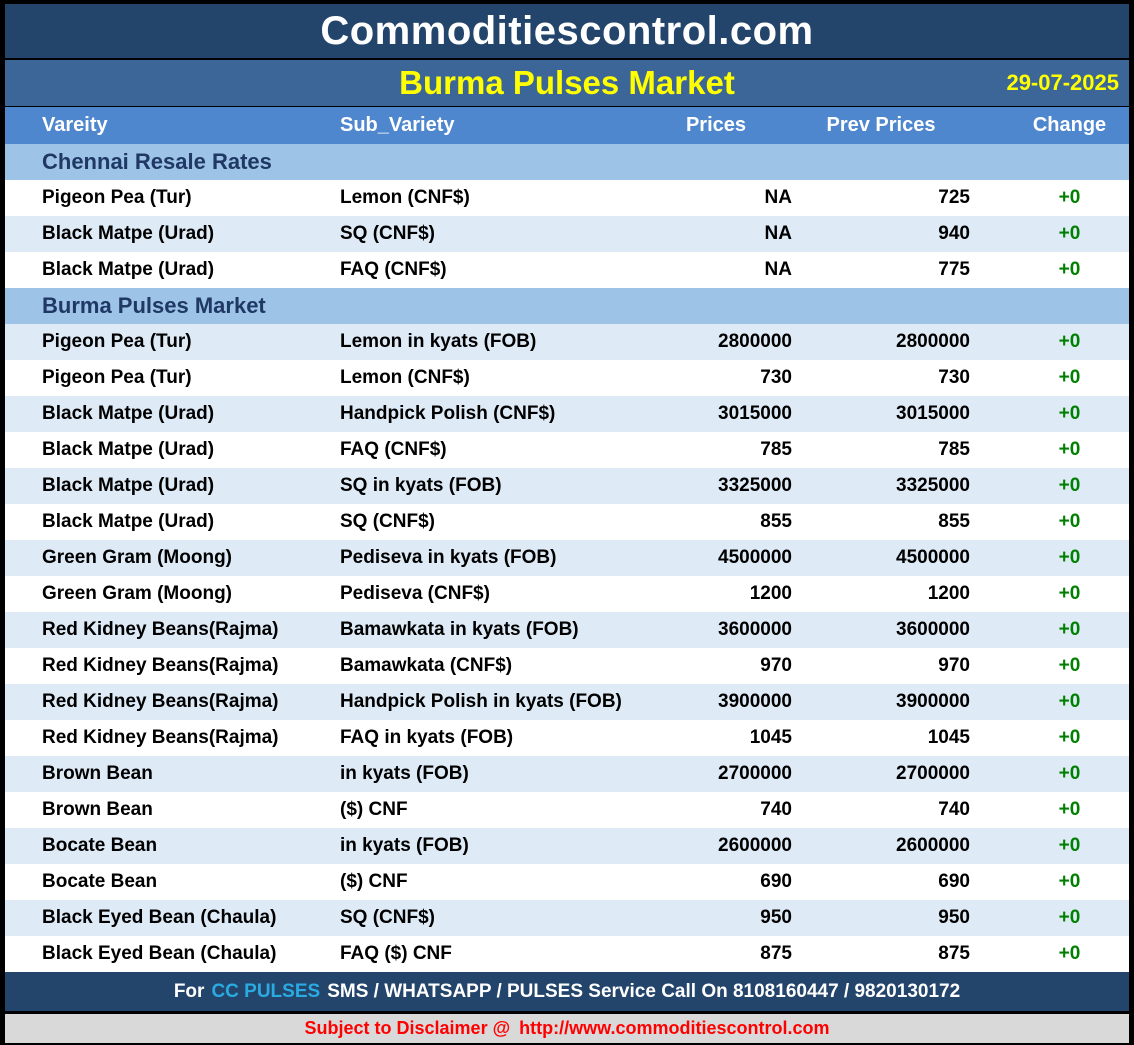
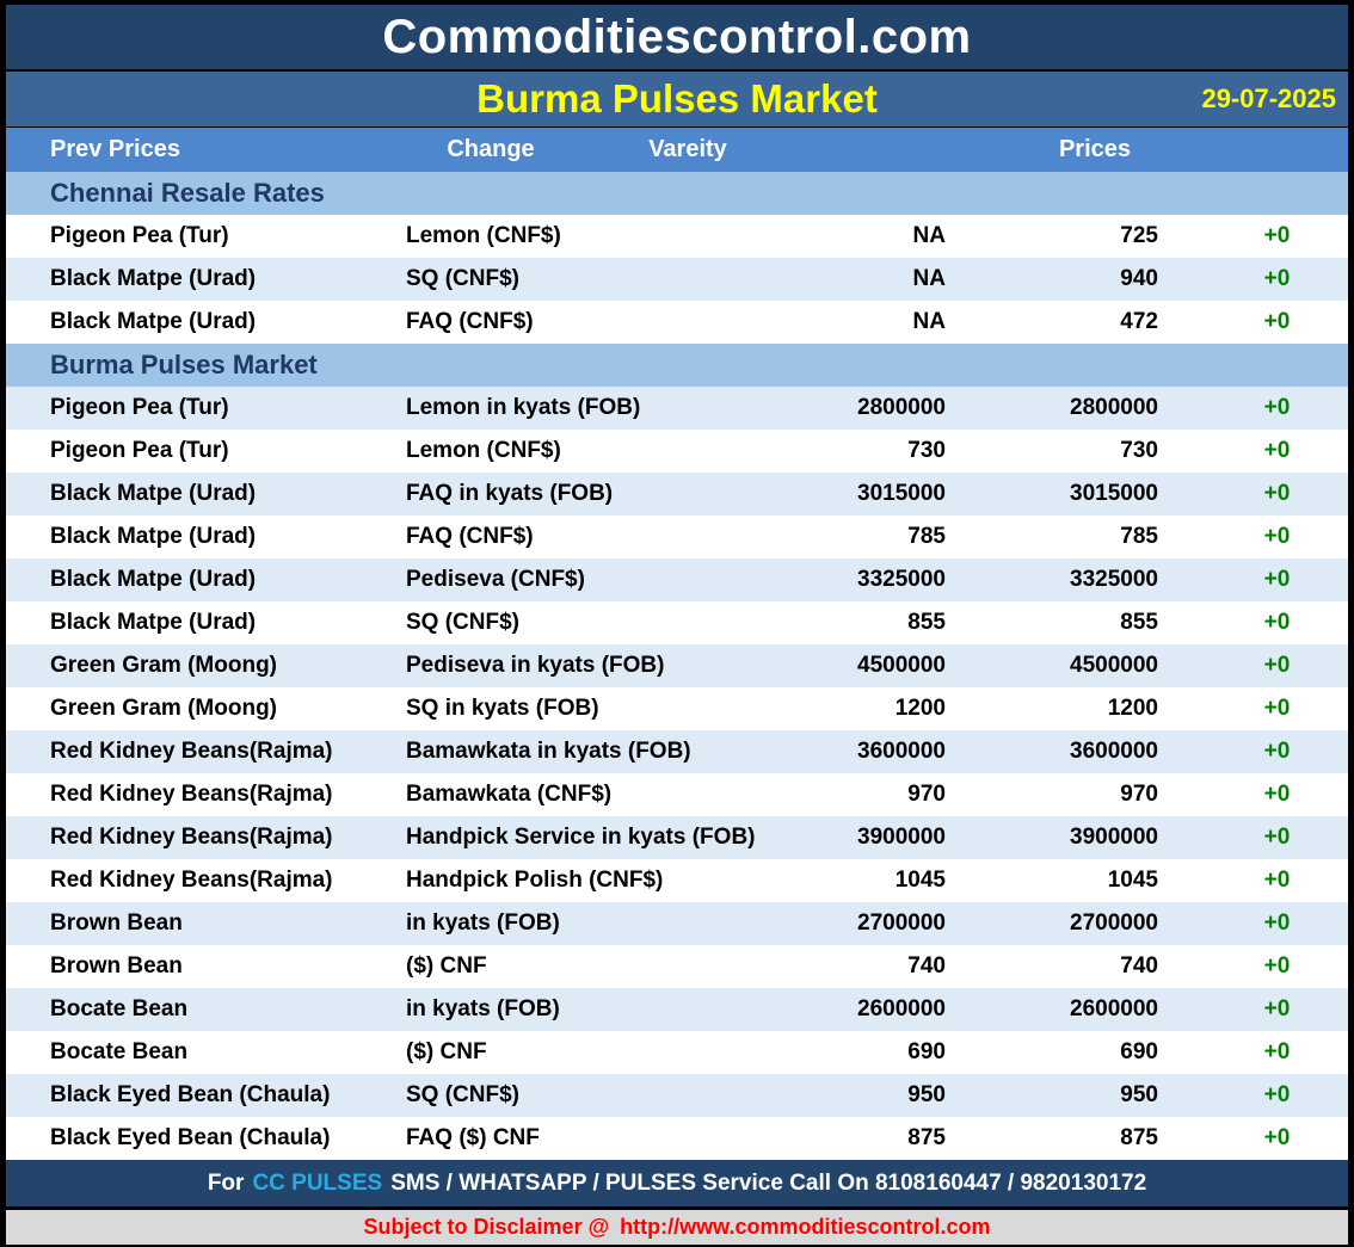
  Commoditiescontrol.com
  Burma Pulses Market
  29-07-2025
- Vareity
+ Prev Prices
- Sub_Variety
- Prices
+ Change
- Prev Prices
+ Vareity
- Change
+ Prices
  Chennai Resale Rates
  Pigeon Pea (Tur)
  Lemon (CNF$)
  NA
  725
  +0
  Black Matpe (Urad)
  SQ (CNF$)
  NA
  940
  +0
  Black Matpe (Urad)
  FAQ (CNF$)
  NA
- 775
+ 472
  +0
  Burma Pulses Market
  Pigeon Pea (Tur)
  Lemon in kyats (FOB)
  2800000
  2800000
  +0
  Pigeon Pea (Tur)
  Lemon (CNF$)
  730
  730
  +0
  Black Matpe (Urad)
- Handpick Polish (CNF$)
+ FAQ in kyats (FOB)
  3015000
  3015000
  +0
  Black Matpe (Urad)
  FAQ (CNF$)
  785
  785
  +0
  Black Matpe (Urad)
- SQ in kyats (FOB)
+ Pediseva (CNF$)
  3325000
  3325000
  +0
  Black Matpe (Urad)
  SQ (CNF$)
  855
  855
  +0
  Green Gram (Moong)
  Pediseva in kyats (FOB)
  4500000
  4500000
  +0
  Green Gram (Moong)
- Pediseva (CNF$)
+ SQ in kyats (FOB)
  1200
  1200
  +0
  Red Kidney Beans(Rajma)
  Bamawkata in kyats (FOB)
  3600000
  3600000
  +0
  Red Kidney Beans(Rajma)
  Bamawkata (CNF$)
  970
  970
  +0
  Red Kidney Beans(Rajma)
- Handpick Polish in kyats (FOB)
+ Handpick Service in kyats (FOB)
  3900000
  3900000
  +0
  Red Kidney Beans(Rajma)
- FAQ in kyats (FOB)
+ Handpick Polish (CNF$)
  1045
  1045
  +0
  Brown Bean
  in kyats (FOB)
  2700000
  2700000
  +0
  Brown Bean
  ($) CNF
  740
  740
  +0
  Bocate Bean
  in kyats (FOB)
  2600000
  2600000
  +0
  Bocate Bean
  ($) CNF
  690
  690
  +0
  Black Eyed Bean (Chaula)
  SQ (CNF$)
  950
  950
  +0
  Black Eyed Bean (Chaula)
  FAQ ($) CNF
  875
  875
  +0
  For
  CC PULSES
  SMS / WHATSAPP / PULSES Service Call On 8108160447 / 9820130172
  Subject to Disclaimer @
  http://www.commoditiescontrol.com
